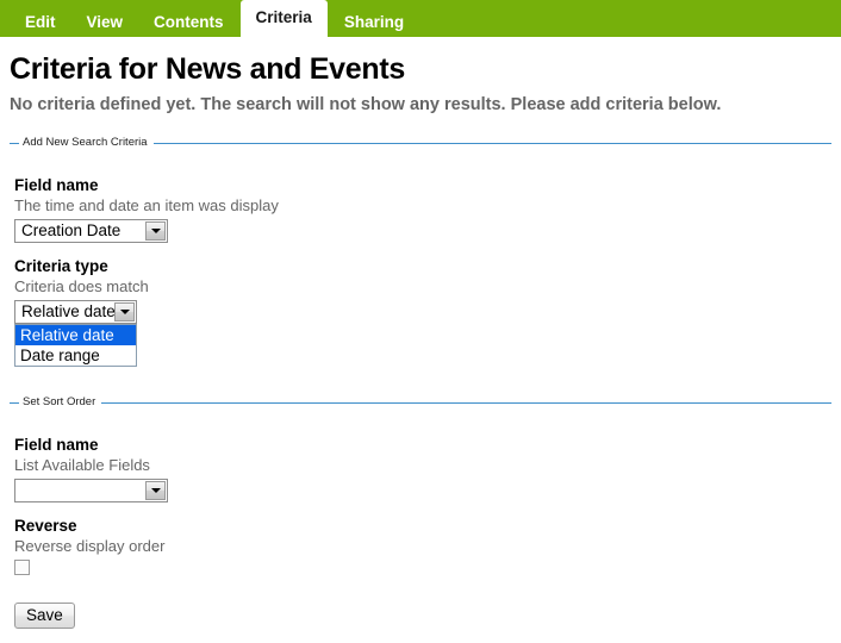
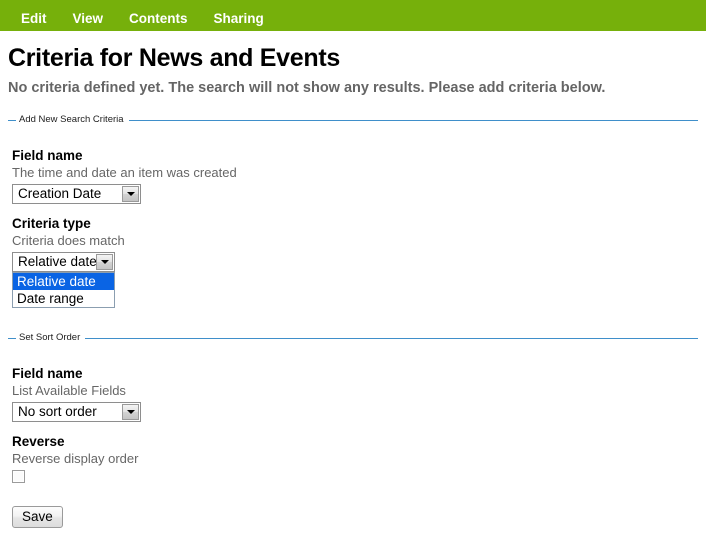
  Edit
  View
  Contents
- Criteria
  Sharing
  Criteria for News and Events
  No criteria defined yet. The search will not show any results. Please add criteria below.
  Add New Search Criteria
  Field name
- The time and date an item was display
+ The time and date an item was created
  Creation Date
  Criteria type
  Criteria does match
  Relative date
  Relative date
  Date range
  Set Sort Order
  Field name
  List Available Fields
+ No sort order
  Reverse
  Reverse display order
  Save
